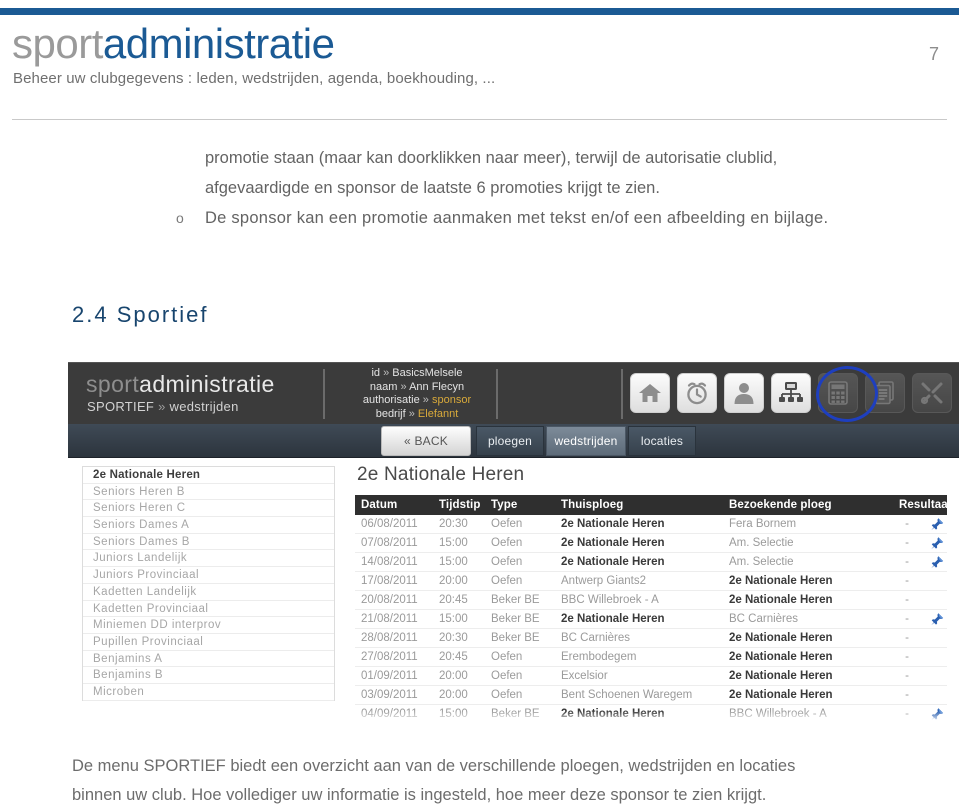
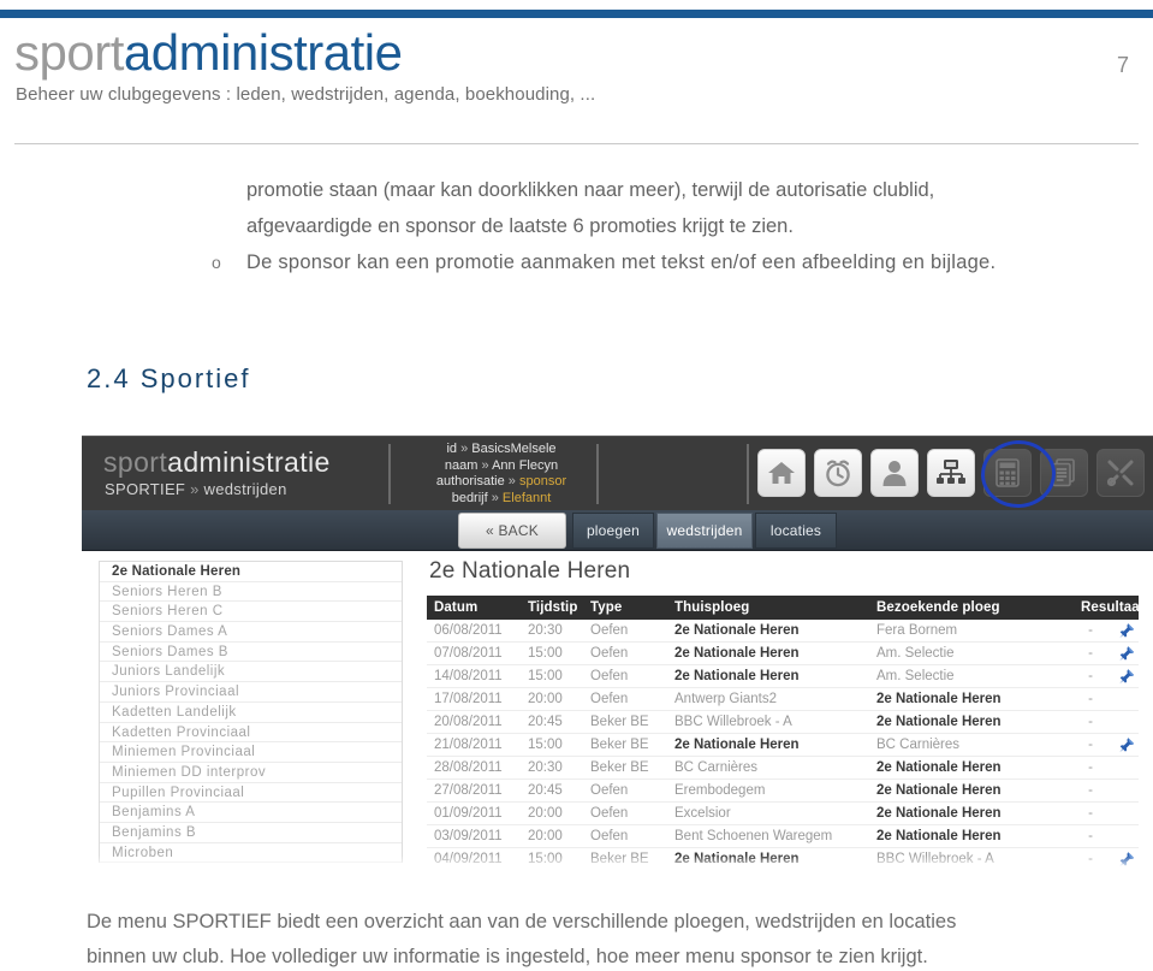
  sportadministratie
  Beheer uw clubgegevens : leden, wedstrijden, agenda, boekhouding, ...
  7
  promotie staan (maar kan doorklikken naar meer), terwijl de autorisatie clublid,
  afgevaardigde en sponsor de laatste 6 promoties krijgt te zien.
  o
  De sponsor kan een promotie aanmaken met tekst en/of een afbeelding en bijlage.
  2.4 Sportief
  sportadministratie
  SPORTIEF » wedstrijden
  id » BasicsMelsele
  naam » Ann Flecyn
  authorisatie » sponsor
  bedrijf » Elefannt
  « BACK
  ploegen
  wedstrijden
  locaties
  2e Nationale Heren
  Seniors Heren B
  Seniors Heren C
  Seniors Dames A
  Seniors Dames B
  Juniors Landelijk
  Juniors Provinciaal
  Kadetten Landelijk
  Kadetten Provinciaal
+ Miniemen Provinciaal
  Miniemen DD interprov
  Pupillen Provinciaal
  Benjamins A
  Benjamins B
  Microben
  2e Nationale Heren
  Datum	Tijdstip	Type	Thuisploeg	Bezoekende ploeg	Resultaat
  06/08/2011	20:30	Oefen	2e Nationale Heren	Fera Bornem	-
  07/08/2011	15:00	Oefen	2e Nationale Heren	Am. Selectie	-
  14/08/2011	15:00	Oefen	2e Nationale Heren	Am. Selectie	-
  17/08/2011	20:00	Oefen	Antwerp Giants2	2e Nationale Heren	-
  20/08/2011	20:45	Beker BE	BBC Willebroek - A	2e Nationale Heren	-
  21/08/2011	15:00	Beker BE	2e Nationale Heren	BC Carnières	-
  28/08/2011	20:30	Beker BE	BC Carnières	2e Nationale Heren	-
  27/08/2011	20:45	Oefen	Erembodegem	2e Nationale Heren	-
  01/09/2011	20:00	Oefen	Excelsior	2e Nationale Heren	-
  03/09/2011	20:00	Oefen	Bent Schoenen Waregem	2e Nationale Heren	-
  De menu SPORTIEF biedt een overzicht aan van de verschillende ploegen, wedstrijden en locaties
- binnen uw club. Hoe vollediger uw informatie is ingesteld, hoe meer deze sponsor te zien krijgt.
+ binnen uw club. Hoe vollediger uw informatie is ingesteld, hoe meer menu sponsor te zien krijgt.
